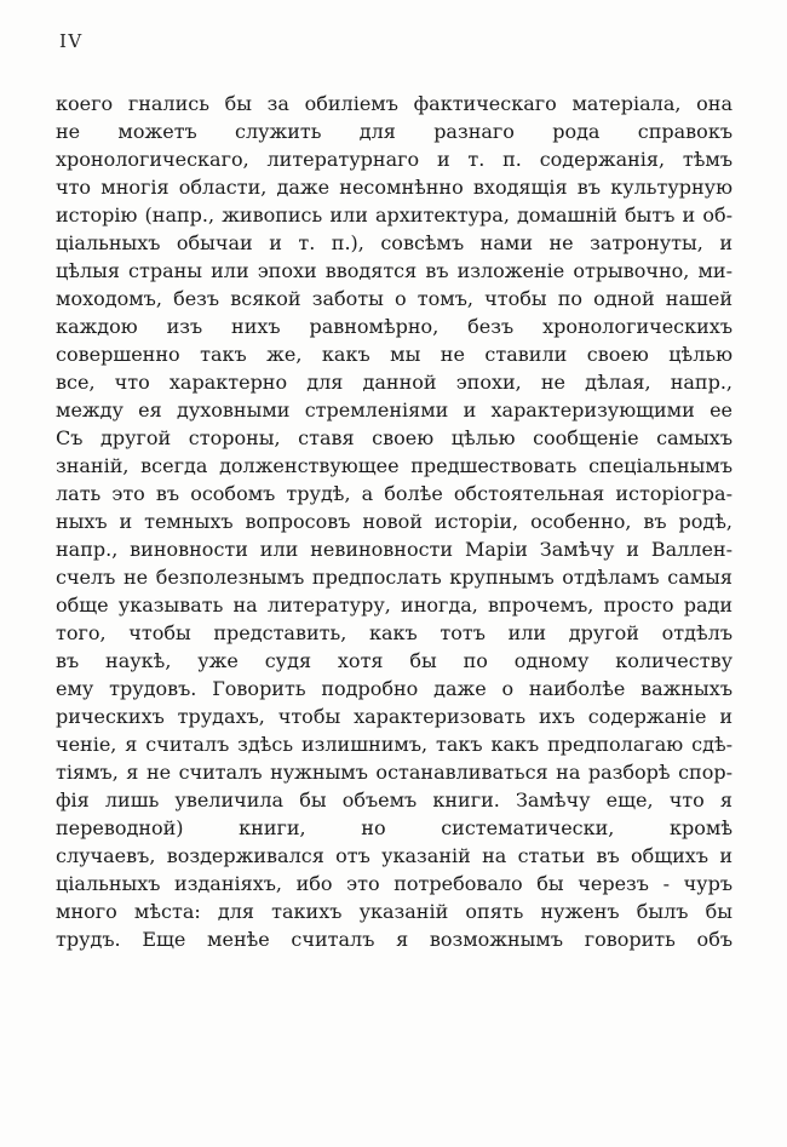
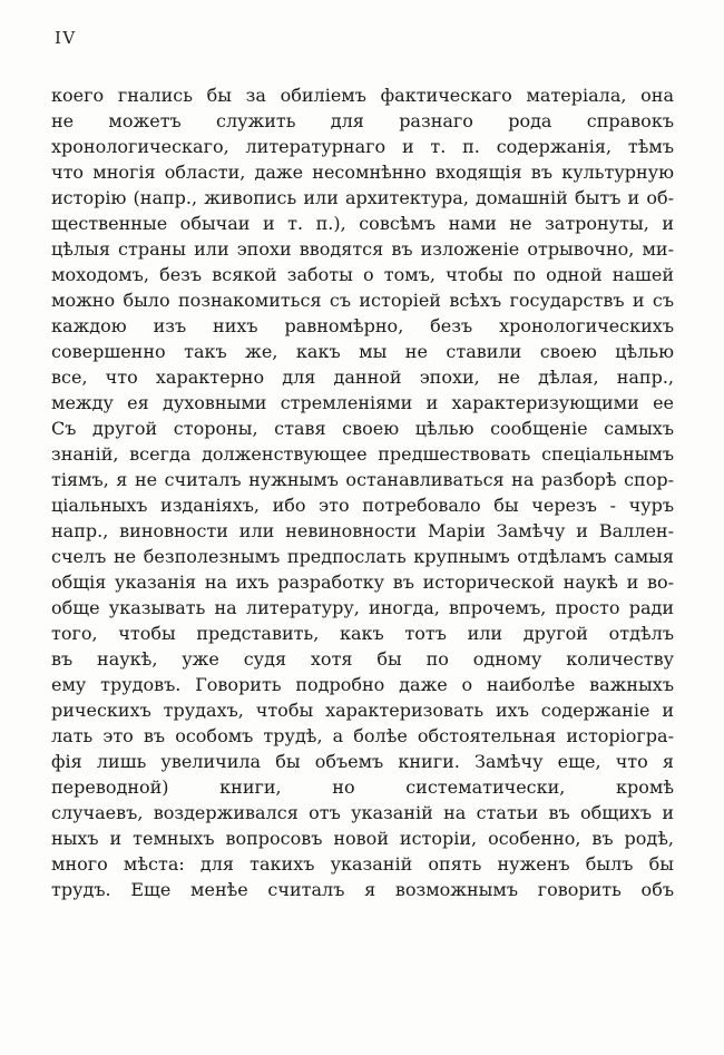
  IV
  коего гнались бы за обиліемъ фактическаго матеріала, она
  хронологическаго, литературнаго и т. п. содержанія, тѣмъ
  что многія области, даже несомнѣнно входящія въ культурную
  исторію (напр., живопись или архитектура, домашній бытъ и об-
- ціальныхъ обычаи и т. п.), совсѣмъ нами не затронуты, и
+ щественные обычаи и т. п.), совсѣмъ нами не затронуты, и
  цѣлыя страны или эпохи вводятся въ изложеніе отрывочно, ми-
  моходомъ, безъ всякой заботы о томъ, чтобы по одной нашей
+ можно было познакомиться съ исторіей всѣхъ государствъ и съ
  каждою изъ нихъ равномѣрно, безъ хронологическихъ
  совершенно такъ же, какъ мы не ставили своею цѣлью
  все, что характерно для данной эпохи, не дѣлая, напр.,
  между ея духовными стремленіями и характеризующими ее
  Съ другой стороны, ставя своею цѣлью сообщеніе самыхъ
  знаній, всегда долженствующее предшествовать спеціальнымъ
- лать это въ особомъ трудѣ, а болѣе обстоятельная исторіогра-
+ тіямъ, я не считалъ нужнымъ останавливаться на разборѣ спор-
- ныхъ и темныхъ вопросовъ новой исторіи, особенно, въ родѣ,
+ ціальныхъ изданіяхъ, ибо это потребовало бы черезъ - чуръ
  напр., виновности или невиновности Маріи Замѣчу и Валлен-
  счелъ не безполезнымъ предпослать крупнымъ отдѣламъ самыя
+ общія указанія на ихъ разработку въ исторической наукѣ и во-
  обще указывать на литературу, иногда, впрочемъ, просто ради
  того, чтобы представить, какъ тотъ или другой отдѣлъ
  въ наукѣ, уже судя хотя бы по одному количеству
  ему трудовъ. Говорить подробно даже о наиболѣе важныхъ
  рическихъ трудахъ, чтобы характеризовать ихъ содержаніе и
- ченіе, я считалъ здѣсь излишнимъ, такъ какъ предполагаю сдѣ-
- тіямъ, я не считалъ нужнымъ останавливаться на разборѣ спор-
+ лать это въ особомъ трудѣ, а болѣе обстоятельная исторіогра-
  фія лишь увеличила бы объемъ книги. Замѣчу еще, что я
  переводной) книги, но систематически, кромѣ
  случаевъ, воздерживался отъ указаній на статьи въ общихъ и
- ціальныхъ изданіяхъ, ибо это потребовало бы черезъ - чуръ
+ ныхъ и темныхъ вопросовъ новой исторіи, особенно, въ родѣ,
  много мѣста: для такихъ указаній опять нуженъ былъ бы
  трудъ. Еще менѣе считалъ я возможнымъ говорить объ
